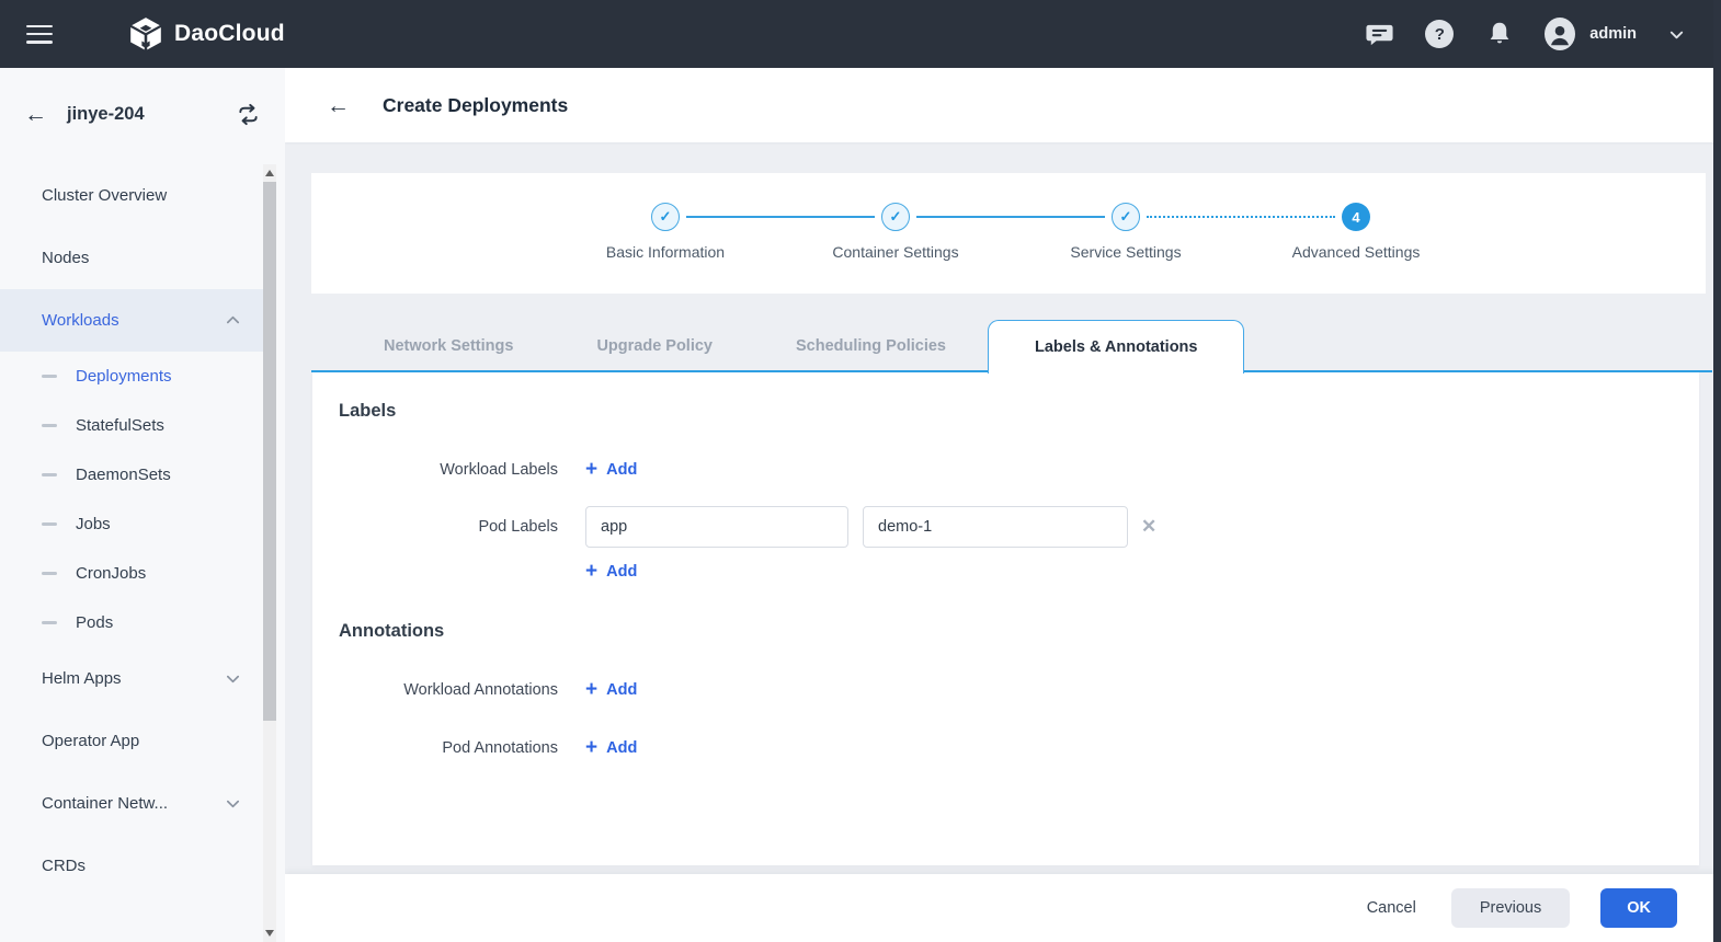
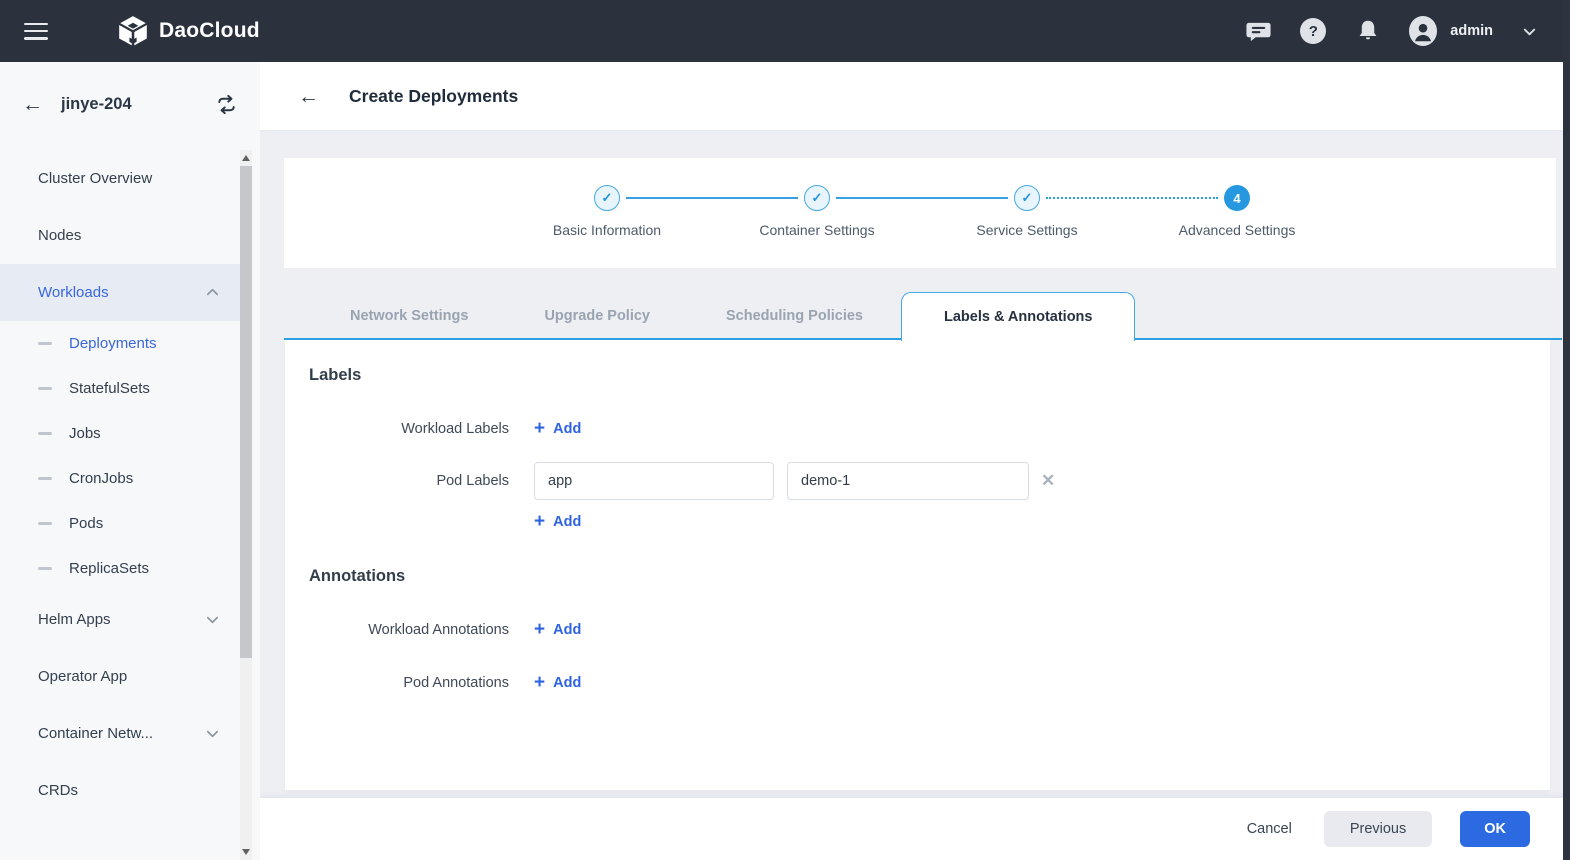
  DaoCloud
  ?
  admin
  ←
  jinye-204
  Cluster Overview
  Nodes
  Workloads
  Deployments
  StatefulSets
- DaemonSets
  Jobs
  CronJobs
  Pods
+ ReplicaSets
  Helm Apps
  Operator App
  Container Netw...
  CRDs
  ←
  Create Deployments
  ✓
  ✓
  ✓
  4
  Basic Information
  Container Settings
  Service Settings
  Advanced Settings
  Network Settings
  Upgrade Policy
  Scheduling Policies
  Labels & Annotations
  Labels
  Workload Labels
  +
  Add
  Pod Labels
  app
  demo-1
  ✕
  +
  Add
  Annotations
  Workload Annotations
  +
  Add
  Pod Annotations
  +
  Add
  Cancel
  Previous
  OK
